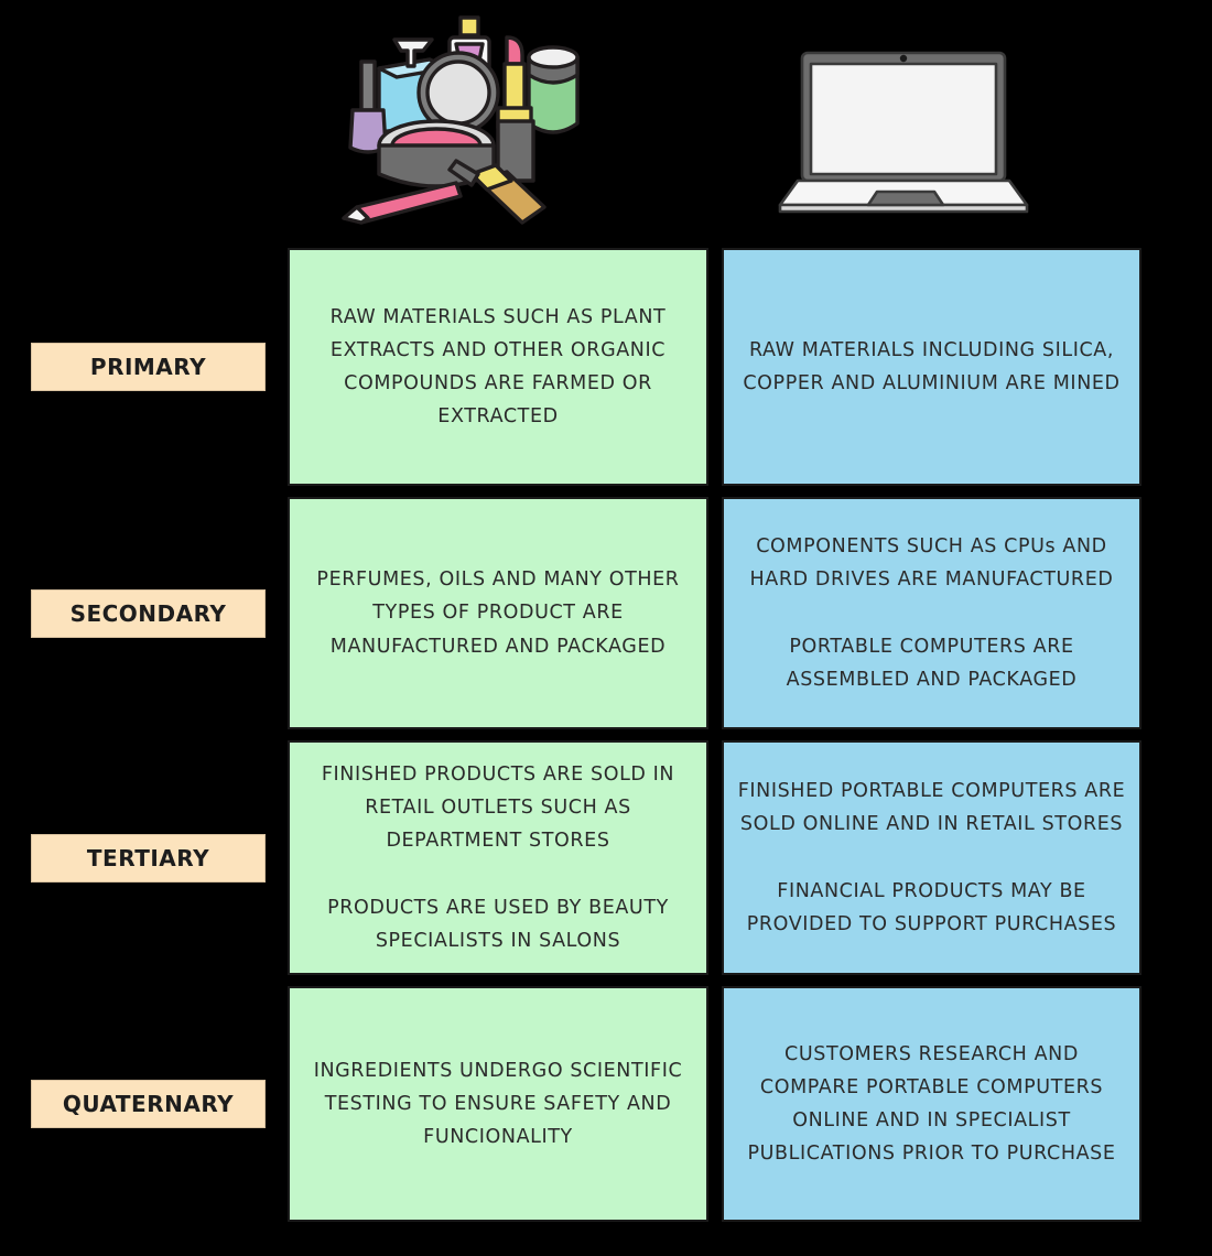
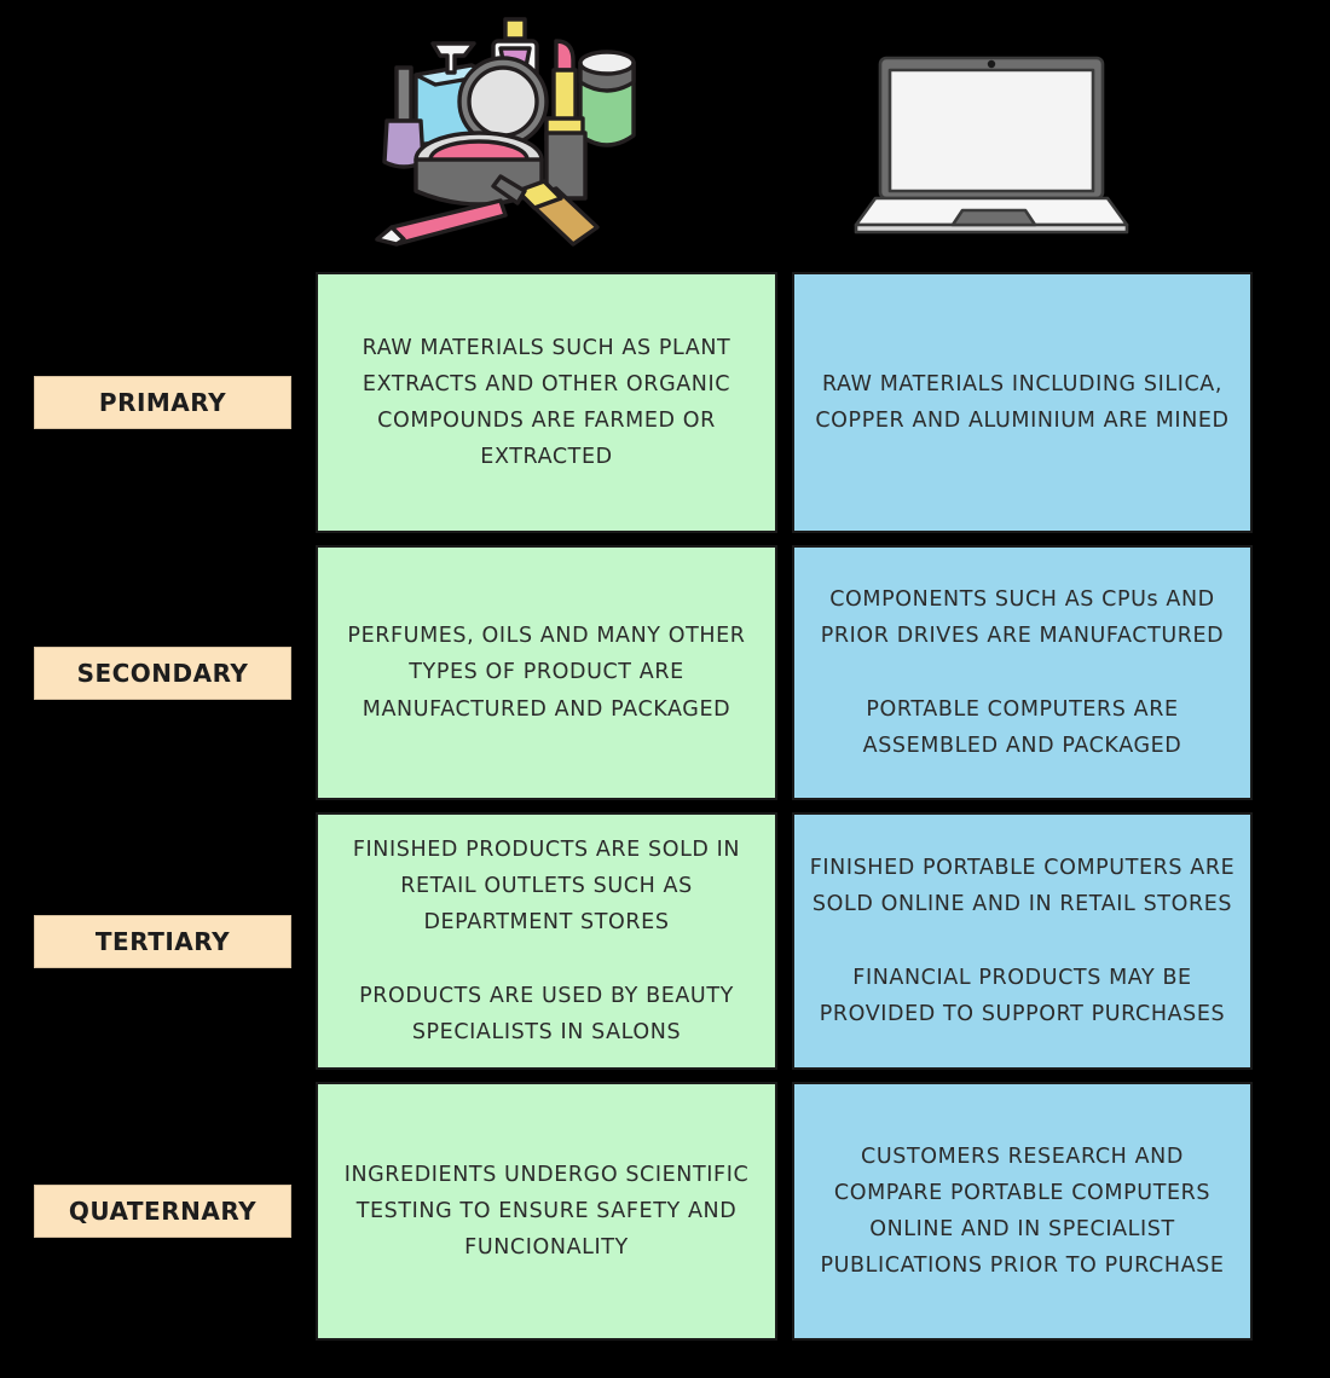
  PRIMARY
  RAW MATERIALS SUCH AS PLANT EXTRACTS AND OTHER ORGANIC COMPOUNDS ARE FARMED OR EXTRACTED
  RAW MATERIALS INCLUDING SILICA, COPPER AND ALUMINIUM ARE MINED
  SECONDARY
  PERFUMES, OILS AND MANY OTHER TYPES OF PRODUCT ARE MANUFACTURED AND PACKAGED
- COMPONENTS SUCH AS CPUs AND HARD DRIVES ARE MANUFACTURED
+ COMPONENTS SUCH AS CPUs AND PRIOR DRIVES ARE MANUFACTURED
  PORTABLE COMPUTERS ARE ASSEMBLED AND PACKAGED
  TERTIARY
  FINISHED PRODUCTS ARE SOLD IN RETAIL OUTLETS SUCH AS DEPARTMENT STORES
  PRODUCTS ARE USED BY BEAUTY SPECIALISTS IN SALONS
  FINISHED PORTABLE COMPUTERS ARE SOLD ONLINE AND IN RETAIL STORES
  FINANCIAL PRODUCTS MAY BE PROVIDED TO SUPPORT PURCHASES
  QUATERNARY
  INGREDIENTS UNDERGO SCIENTIFIC TESTING TO ENSURE SAFETY AND FUNCIONALITY
  CUSTOMERS RESEARCH AND COMPARE PORTABLE COMPUTERS ONLINE AND IN SPECIALIST PUBLICATIONS PRIOR TO PURCHASE
